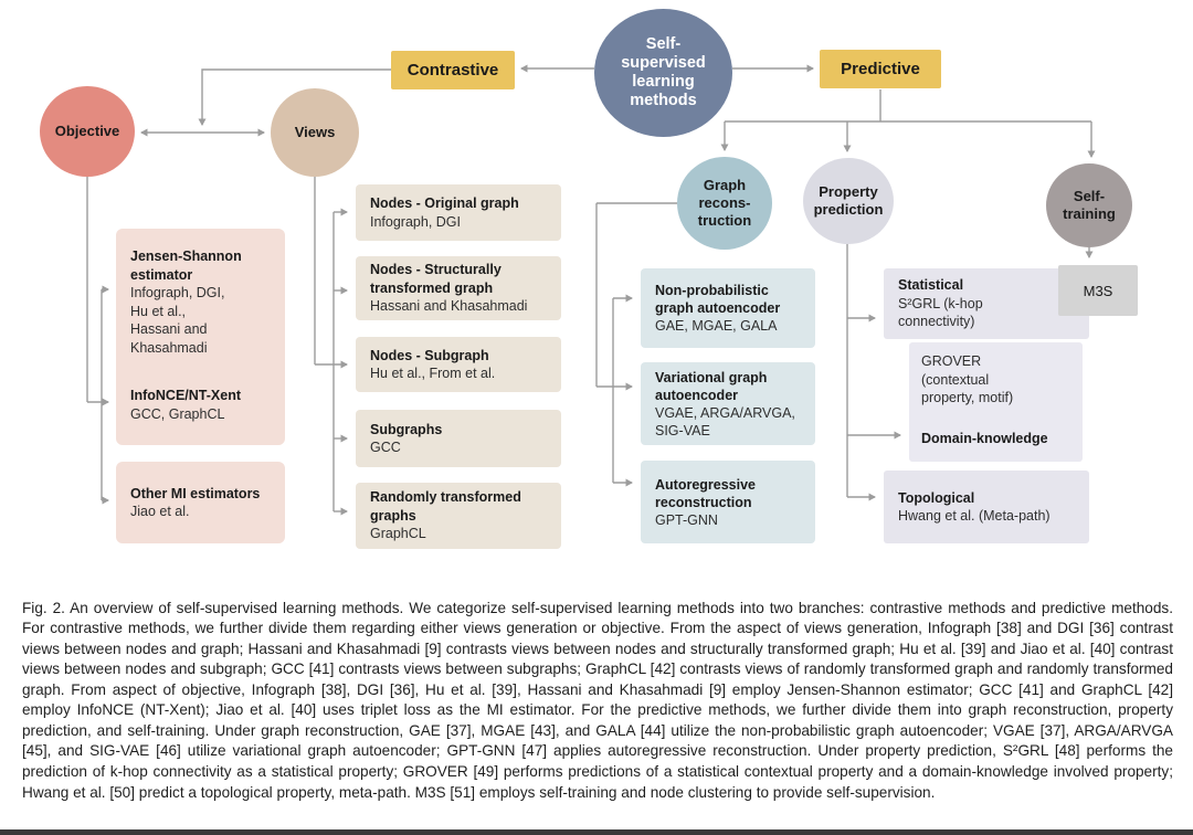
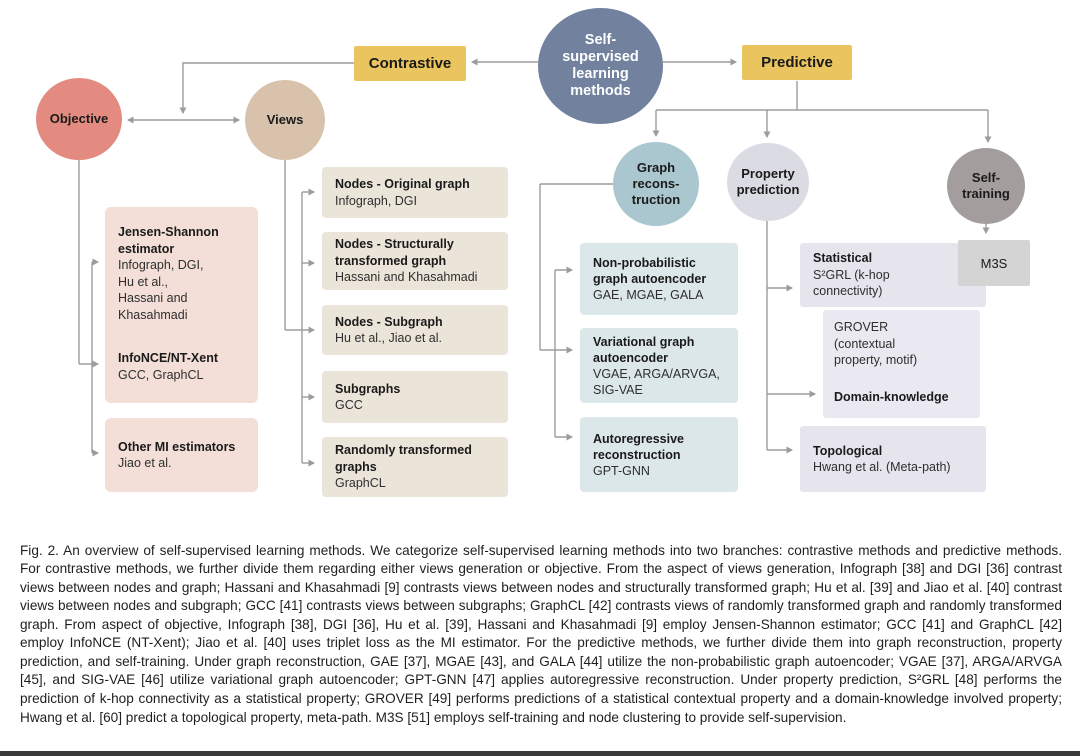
  Self-
  supervised
  learning
  methods
  Contrastive
  Predictive
  Objective
  Views
  Graph
  recons-
  truction
  Property
  prediction
  Self-
  training
  Jensen-Shannon
  estimator
  Infograph, DGI,
  Hu et al.,
  Hassani and
  Khasahmadi
  InfoNCE/NT-Xent
  GCC, GraphCL
  Other MI estimators
  Jiao et al.
  Nodes - Original graph
  Infograph, DGI
  Nodes - Structurally
  transformed graph
  Hassani and Khasahmadi
  Nodes - Subgraph
- Hu et al., From et al.
+ Hu et al., Jiao et al.
  Subgraphs
  GCC
  Randomly transformed
  graphs
  GraphCL
  Non-probabilistic
  graph autoencoder
  GAE, MGAE, GALA
  Variational graph
  autoencoder
  VGAE, ARGA/ARVGA,
  SIG-VAE
  Autoregressive
  reconstruction
  GPT-GNN
  Statistical
  S²GRL (k-hop
  connectivity)
  GROVER
  (contextual
  property, motif)
  Domain-knowledge
  Topological
  Hwang et al. (Meta-path)
  M3S
- Fig. 2. An overview of self-supervised learning methods. We categorize self-supervised learning methods into two branches: contrastive methods and predictive methods. For contrastive methods, we further divide them regarding either views generation or objective. From the aspect of views generation, Infograph [38] and DGI [36] contrast views between nodes and graph; Hassani and Khasahmadi [9] contrasts views between nodes and structurally transformed graph; Hu et al. [39] and Jiao et al. [40] contrast views between nodes and subgraph; GCC [41] contrasts views between subgraphs; GraphCL [42] contrasts views of randomly transformed graph and randomly transformed graph. From aspect of objective, Infograph [38], DGI [36], Hu et al. [39], Hassani and Khasahmadi [9] employ Jensen-Shannon estimator; GCC [41] and GraphCL [42] employ InfoNCE (NT-Xent); Jiao et al. [40] uses triplet loss as the MI estimator. For the predictive methods, we further divide them into graph reconstruction, property prediction, and self-training. Under graph reconstruction, GAE [37], MGAE [43], and GALA [44] utilize the non-probabilistic graph autoencoder; VGAE [37], ARGA/ARVGA [45], and SIG-VAE [46] utilize variational graph autoencoder; GPT-GNN [47] applies autoregressive reconstruction. Under property prediction, S²GRL [48] performs the prediction of k-hop connectivity as a statistical property; GROVER [49] performs predictions of a statistical contextual property and a domain-knowledge involved property; Hwang et al. [50] predict a topological property, meta-path. M3S [51] employs self-training and node clustering to provide self-supervision.
+ Fig. 2. An overview of self-supervised learning methods. We categorize self-supervised learning methods into two branches: contrastive methods and predictive methods. For contrastive methods, we further divide them regarding either views generation or objective. From the aspect of views generation, Infograph [38] and DGI [36] contrast views between nodes and graph; Hassani and Khasahmadi [9] contrasts views between nodes and structurally transformed graph; Hu et al. [39] and Jiao et al. [40] contrast views between nodes and subgraph; GCC [41] contrasts views between subgraphs; GraphCL [42] contrasts views of randomly transformed graph and randomly transformed graph. From aspect of objective, Infograph [38], DGI [36], Hu et al. [39], Hassani and Khasahmadi [9] employ Jensen-Shannon estimator; GCC [41] and GraphCL [42] employ InfoNCE (NT-Xent); Jiao et al. [40] uses triplet loss as the MI estimator. For the predictive methods, we further divide them into graph reconstruction, property prediction, and self-training. Under graph reconstruction, GAE [37], MGAE [43], and GALA [44] utilize the non-probabilistic graph autoencoder; VGAE [37], ARGA/ARVGA [45], and SIG-VAE [46] utilize variational graph autoencoder; GPT-GNN [47] applies autoregressive reconstruction. Under property prediction, S²GRL [48] performs the prediction of k-hop connectivity as a statistical property; GROVER [49] performs predictions of a statistical contextual property and a domain-knowledge involved property; Hwang et al. [60] predict a topological property, meta-path. M3S [51] employs self-training and node clustering to provide self-supervision.
